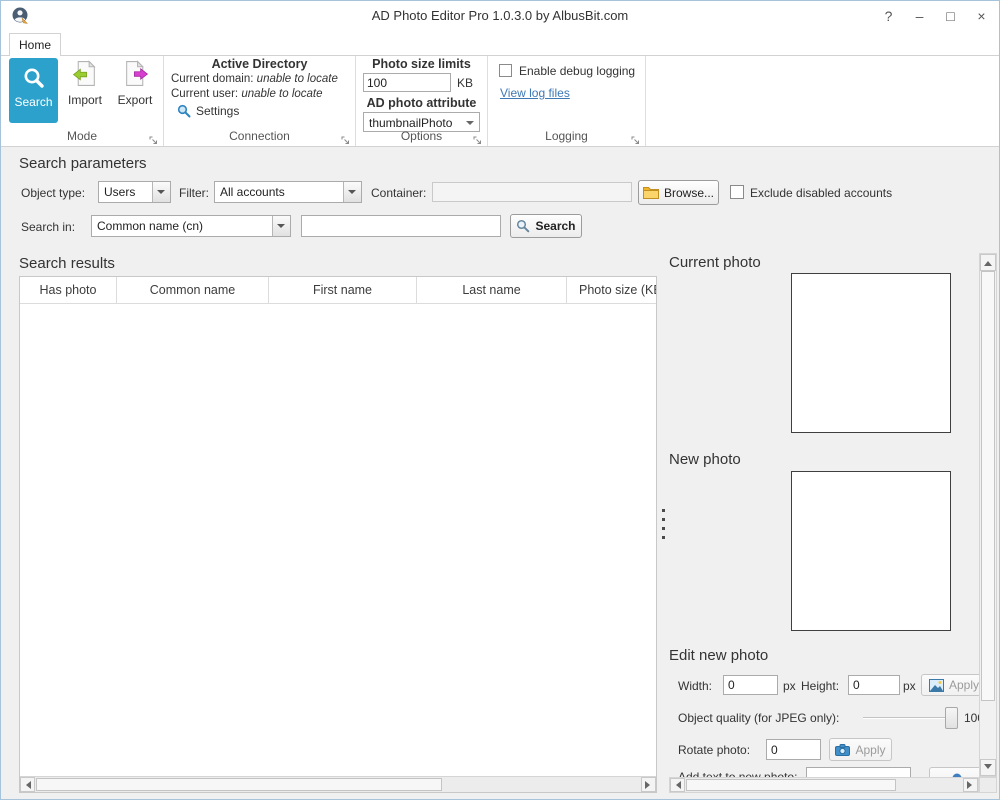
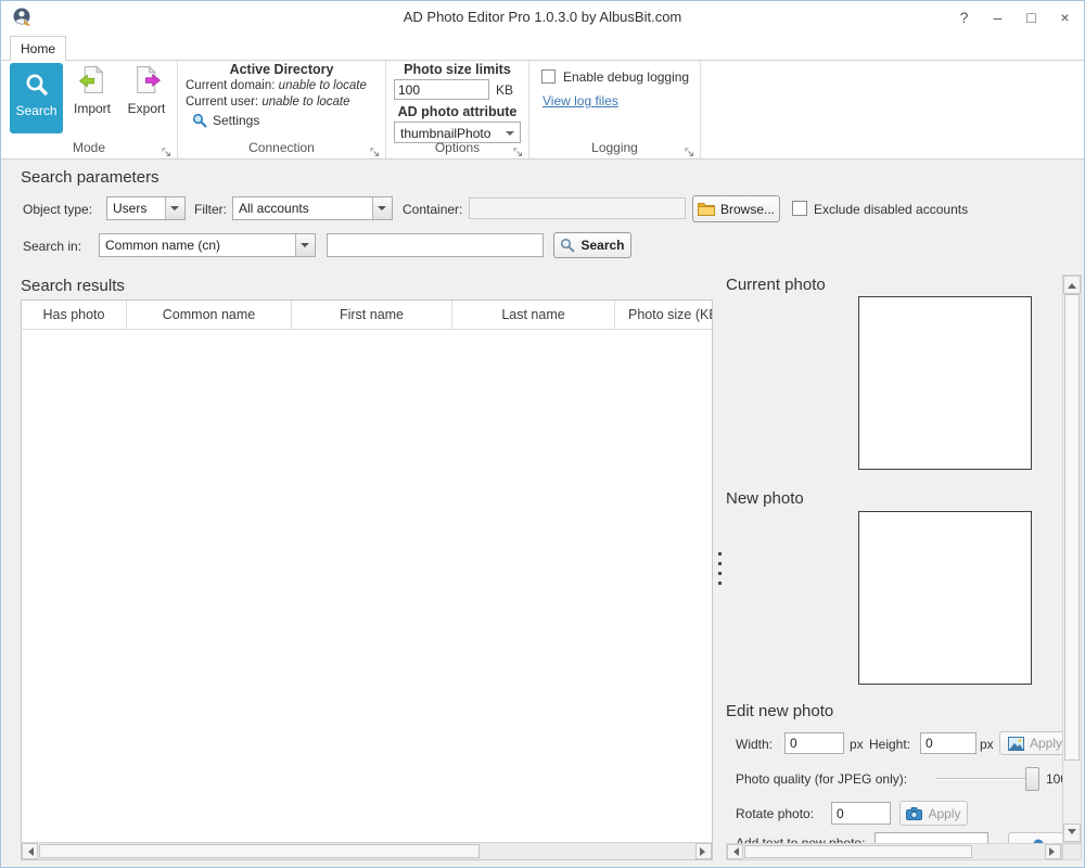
  AD Photo Editor Pro 1.0.3.0 by AlbusBit.com
  ?
  –
  □
  ×
  Home
  Search
  Import
  Export
  Mode
  Active Directory
  Current domain: unable to locate
  Current user: unable to locate
  Settings
  Connection
  Photo size limits
  100
  KB
  AD photo attribute
  thumbnailPhoto
  Options
  Enable debug logging
  View log files
  Logging
  Search parameters
  Object type:
  Users
  Filter:
  All accounts
  Container:
  Browse...
  Exclude disabled accounts
  Search in:
  Common name (cn)
  Search
  Search results
  Has photo
  Common name
  First name
  Last name
  Photo size (K
  Current photo
  New photo
  Edit new photo
  Width:
  0
  px
  Height:
  0
  px
  Apply
- Object quality (for JPEG only):
+ Photo quality (for JPEG only):
  Rotate photo:
  0
  Apply
